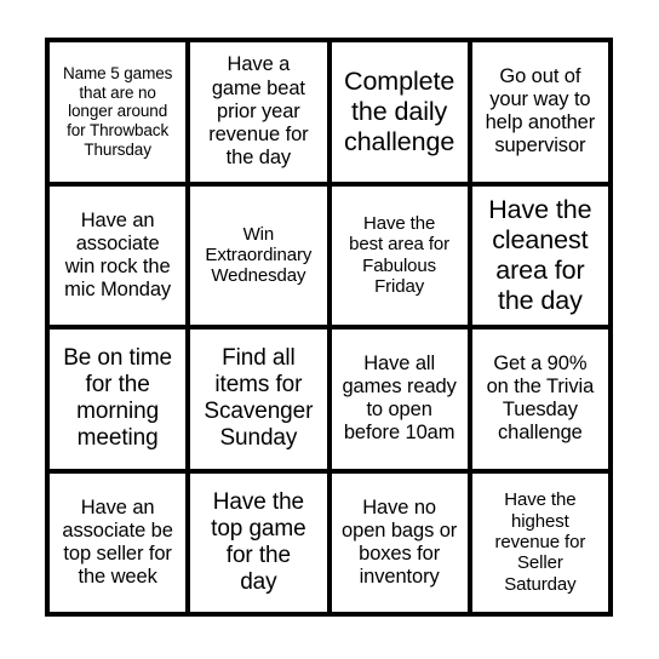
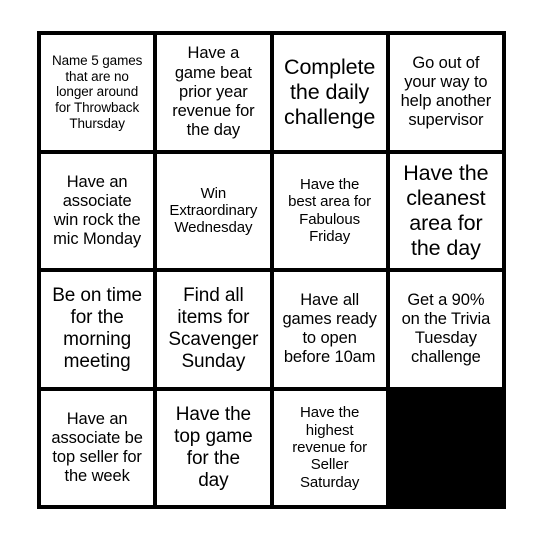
  Name 5 games
  that are no
  longer around
  for Throwback
  Thursday
  Have a
  game beat
  prior year
  revenue for
  the day
  Complete
  the daily
  challenge
  Go out of
  your way to
  help another
  supervisor
  Have an
  associate
  win rock the
  mic Monday
  Win
  Extraordinary
  Wednesday
  Have the
  best area for
  Fabulous
  Friday
  Have the
  cleanest
  area for
  the day
  Be on time
  for the
  morning
  meeting
  Find all
  items for
  Scavenger
  Sunday
  Have all
  games ready
  to open
  before 10am
  Get a 90%
  on the Trivia
  Tuesday
  challenge
  Have an
  associate be
  top seller for
  the week
  Have the
  top game
  for the
  day
- Have no
- open bags or
- boxes for
- inventory
  Have the
  highest
  revenue for
  Seller
  Saturday
